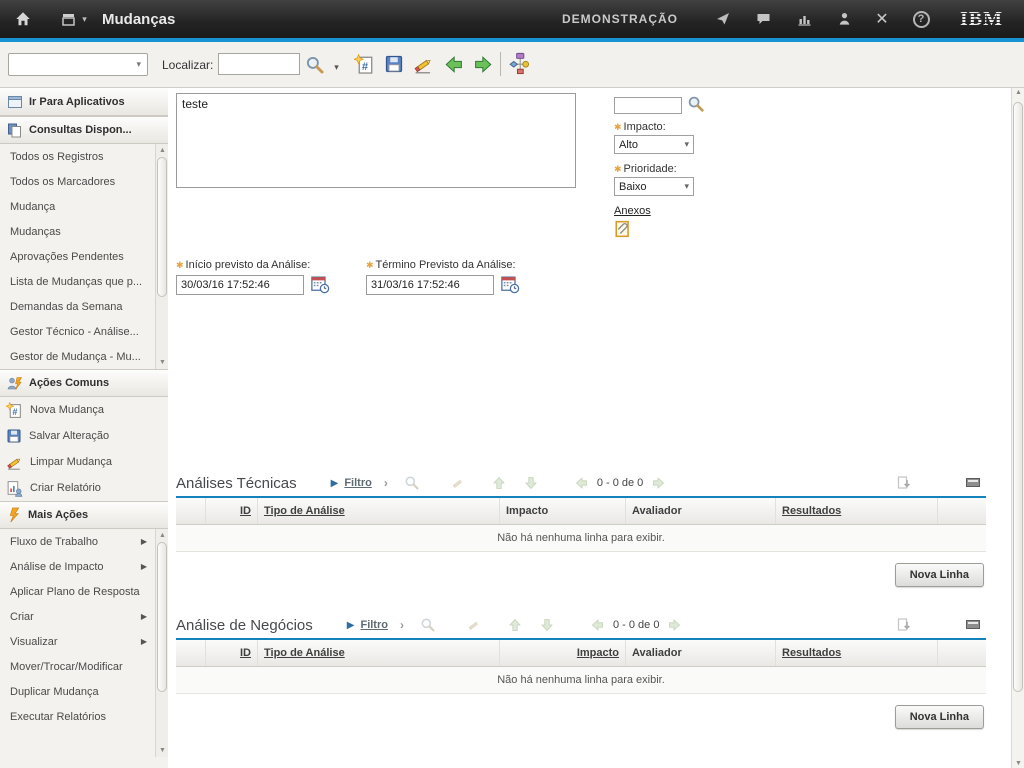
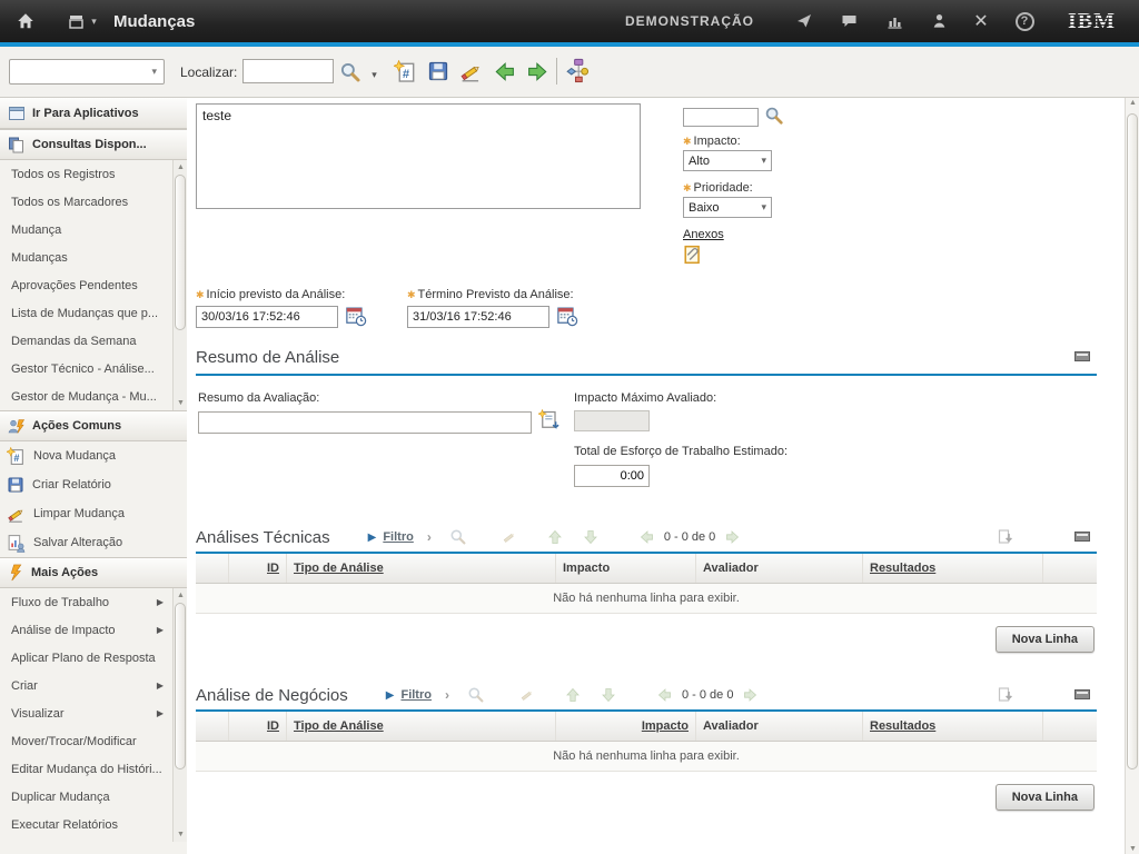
  ▾
  Mudanças
  DEMONSTRAÇÃO
  ✕
  ?
  IBM
  ▾
  Localizar:
  ▾
  #
  Ir Para Aplicativos
  Consultas Dispon...
  Todos os Registros
  Todos os Marcadores
  Mudança
  Mudanças
  Aprovações Pendentes
  Lista de Mudanças que p...
  Demandas da Semana
  Gestor Técnico - Análise...
  Gestor de Mudança - Mu...
  Ações Comuns
  #
  Nova Mudança
- Salvar Alteração
+ Criar Relatório
  Limpar Mudança
- Criar Relatório
+ Salvar Alteração
  Mais Ações
  Fluxo de Trabalho
  ▶
  Análise de Impacto
  ▶
  Aplicar Plano de Resposta
  Criar
  ▶
  Visualizar
  ▶
  Mover/Trocar/Modificar
+ Editar Mudança do Históri...
  Duplicar Mudança
  Executar Relatórios
  teste
  ✱ Impacto:
  Alto
  ▾
  ✱ Prioridade:
  Baixo
  ▾
  Anexos
  ✱ Início previsto da Análise:
  ✱ Término Previsto da Análise:
  30/03/16 17:52:46
  31/03/16 17:52:46
+ Resumo de Análise
+ Resumo da Avaliação:
+ Impacto Máximo Avaliado:
+ Total de Esforço de Trabalho Estimado:
+ 0:00
  Análises Técnicas
  ▶
  Filtro
  ›
  0 - 0 de 0
  ID
  Tipo de Análise
  Impacto
  Avaliador
  Resultados
  Não há nenhuma linha para exibir.
  Nova Linha
  Análise de Negócios
  ▶
  Filtro
  ›
  0 - 0 de 0
  ID
  Tipo de Análise
  Impacto
  Avaliador
  Resultados
  Não há nenhuma linha para exibir.
  Nova Linha
